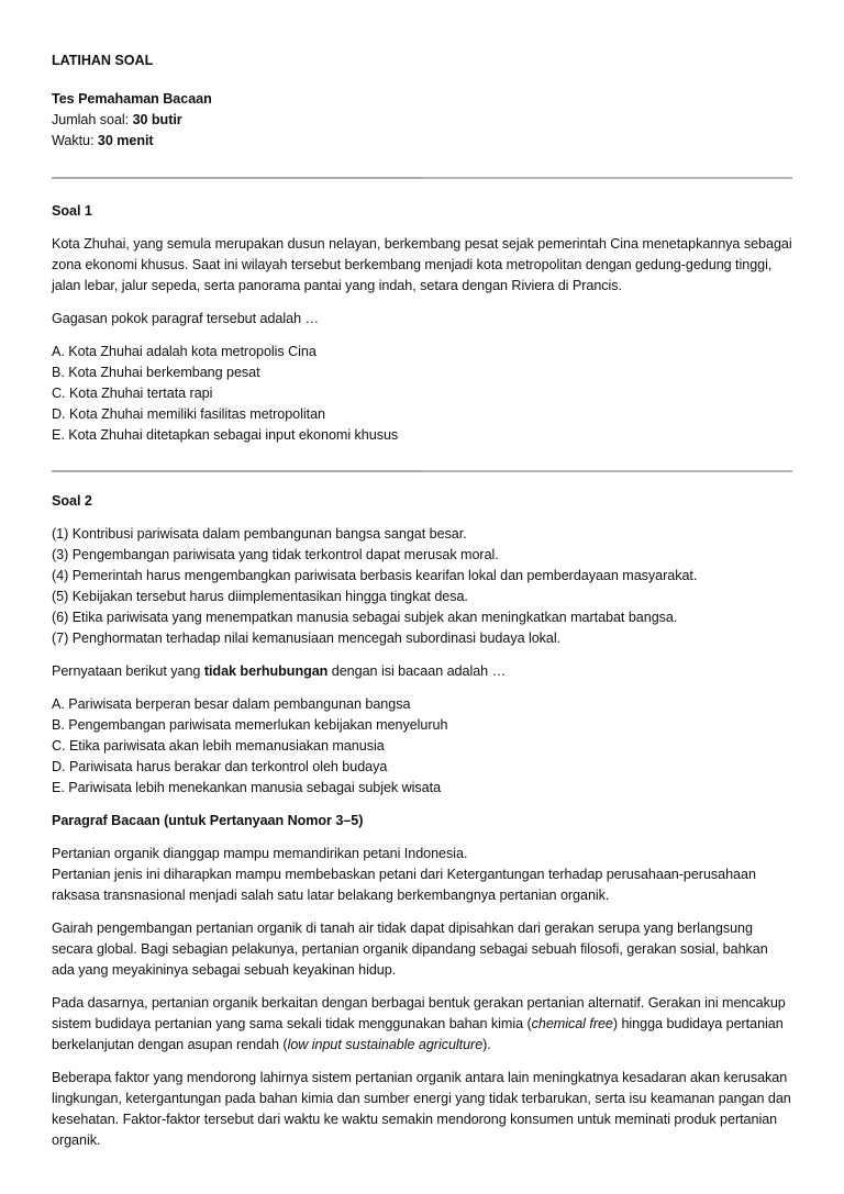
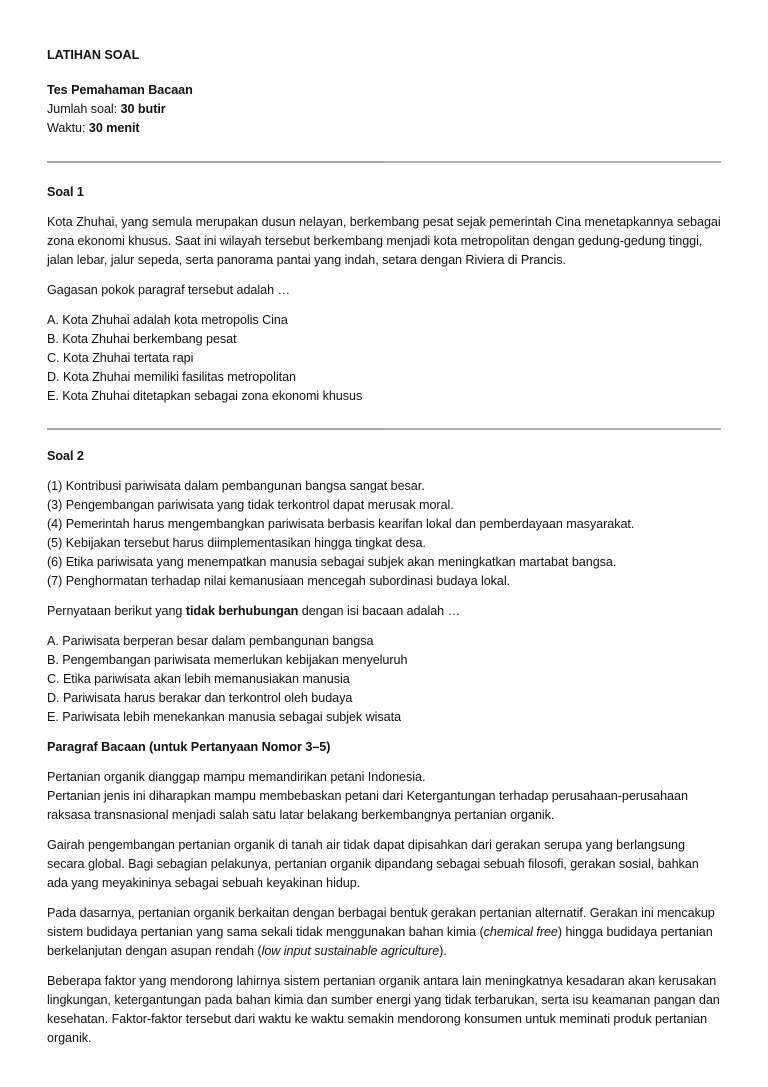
  LATIHAN SOAL
  Tes Pemahaman Bacaan
  Jumlah soal: 30 butir
  Waktu: 30 menit
  Soal 1
  Kota Zhuhai, yang semula merupakan dusun nelayan, berkembang pesat sejak pemerintah Cina menetapkannya sebagai zona ekonomi khusus. Saat ini wilayah tersebut berkembang menjadi kota metropolitan dengan gedung-gedung tinggi, jalan lebar, jalur sepeda, serta panorama pantai yang indah, setara dengan Riviera di Prancis.
  Gagasan pokok paragraf tersebut adalah …
  A. Kota Zhuhai adalah kota metropolis Cina
  B. Kota Zhuhai berkembang pesat
  C. Kota Zhuhai tertata rapi
  D. Kota Zhuhai memiliki fasilitas metropolitan
- E. Kota Zhuhai ditetapkan sebagai input ekonomi khusus
+ E. Kota Zhuhai ditetapkan sebagai zona ekonomi khusus
  Soal 2
  (1) Kontribusi pariwisata dalam pembangunan bangsa sangat besar.
  (3) Pengembangan pariwisata yang tidak terkontrol dapat merusak moral.
  (4) Pemerintah harus mengembangkan pariwisata berbasis kearifan lokal dan pemberdayaan masyarakat.
  (5) Kebijakan tersebut harus diimplementasikan hingga tingkat desa.
  (6) Etika pariwisata yang menempatkan manusia sebagai subjek akan meningkatkan martabat bangsa.
  (7) Penghormatan terhadap nilai kemanusiaan mencegah subordinasi budaya lokal.
  Pernyataan berikut yang tidak berhubungan dengan isi bacaan adalah …
  A. Pariwisata berperan besar dalam pembangunan bangsa
  B. Pengembangan pariwisata memerlukan kebijakan menyeluruh
  C. Etika pariwisata akan lebih memanusiakan manusia
  D. Pariwisata harus berakar dan terkontrol oleh budaya
  E. Pariwisata lebih menekankan manusia sebagai subjek wisata
  Paragraf Bacaan (untuk Pertanyaan Nomor 3–5)
  Pertanian organik dianggap mampu memandirikan petani Indonesia.
  Pertanian jenis ini diharapkan mampu membebaskan petani dari Ketergantungan terhadap perusahaan-perusahaan raksasa transnasional menjadi salah satu latar belakang berkembangnya pertanian organik.
  Gairah pengembangan pertanian organik di tanah air tidak dapat dipisahkan dari gerakan serupa yang berlangsung secara global. Bagi sebagian pelakunya, pertanian organik dipandang sebagai sebuah filosofi, gerakan sosial, bahkan ada yang meyakininya sebagai sebuah keyakinan hidup.
  Pada dasarnya, pertanian organik berkaitan dengan berbagai bentuk gerakan pertanian alternatif. Gerakan ini mencakup sistem budidaya pertanian yang sama sekali tidak menggunakan bahan kimia (chemical free) hingga budidaya pertanian berkelanjutan dengan asupan rendah (low input sustainable agriculture).
  Beberapa faktor yang mendorong lahirnya sistem pertanian organik antara lain meningkatnya kesadaran akan kerusakan lingkungan, ketergantungan pada bahan kimia dan sumber energi yang tidak terbarukan, serta isu keamanan pangan dan kesehatan. Faktor-faktor tersebut dari waktu ke waktu semakin mendorong konsumen untuk meminati produk pertanian organik.
